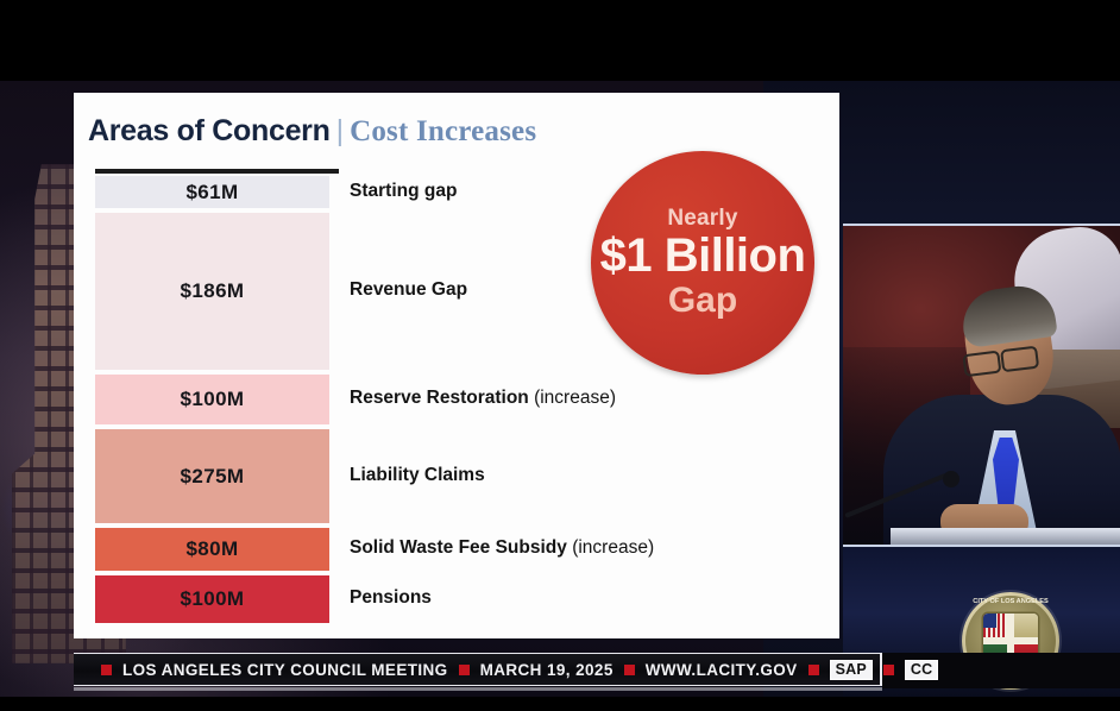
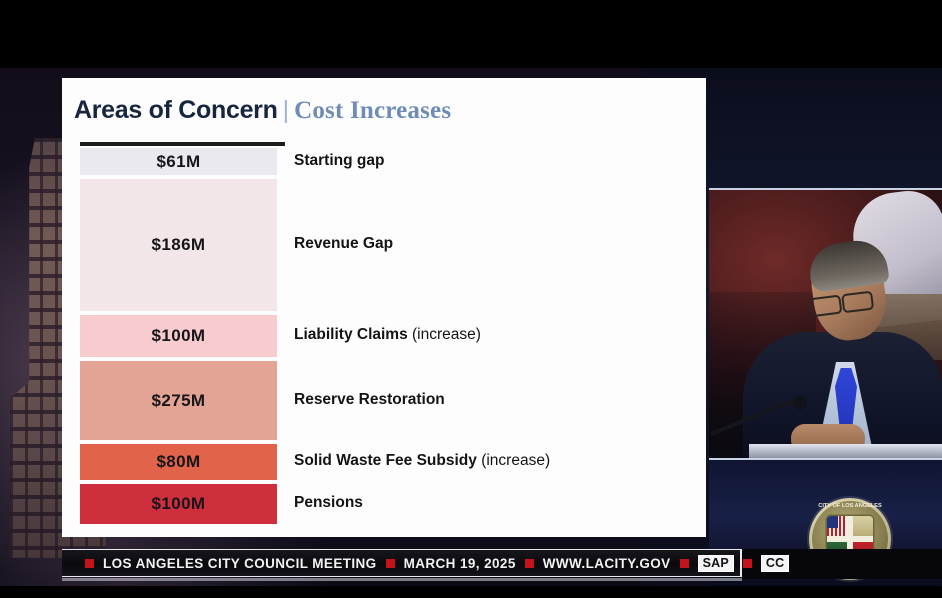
  Areas of Concern | Cost Increases
  $61M
  Starting gap
  $186M
  Revenue Gap
  $100M
- Reserve Restoration (increase)
+ Liability Claims (increase)
  $275M
- Liability Claims
+ Reserve Restoration
  $80M
  Solid Waste Fee Subsidy (increase)
  $100M
  Pensions
- Nearly
- $1 Billion
- Gap
  LOS ANGELES CITY COUNCIL MEETING
  MARCH 19, 2025
  WWW.LACITY.GOV
  SAP
  CC
